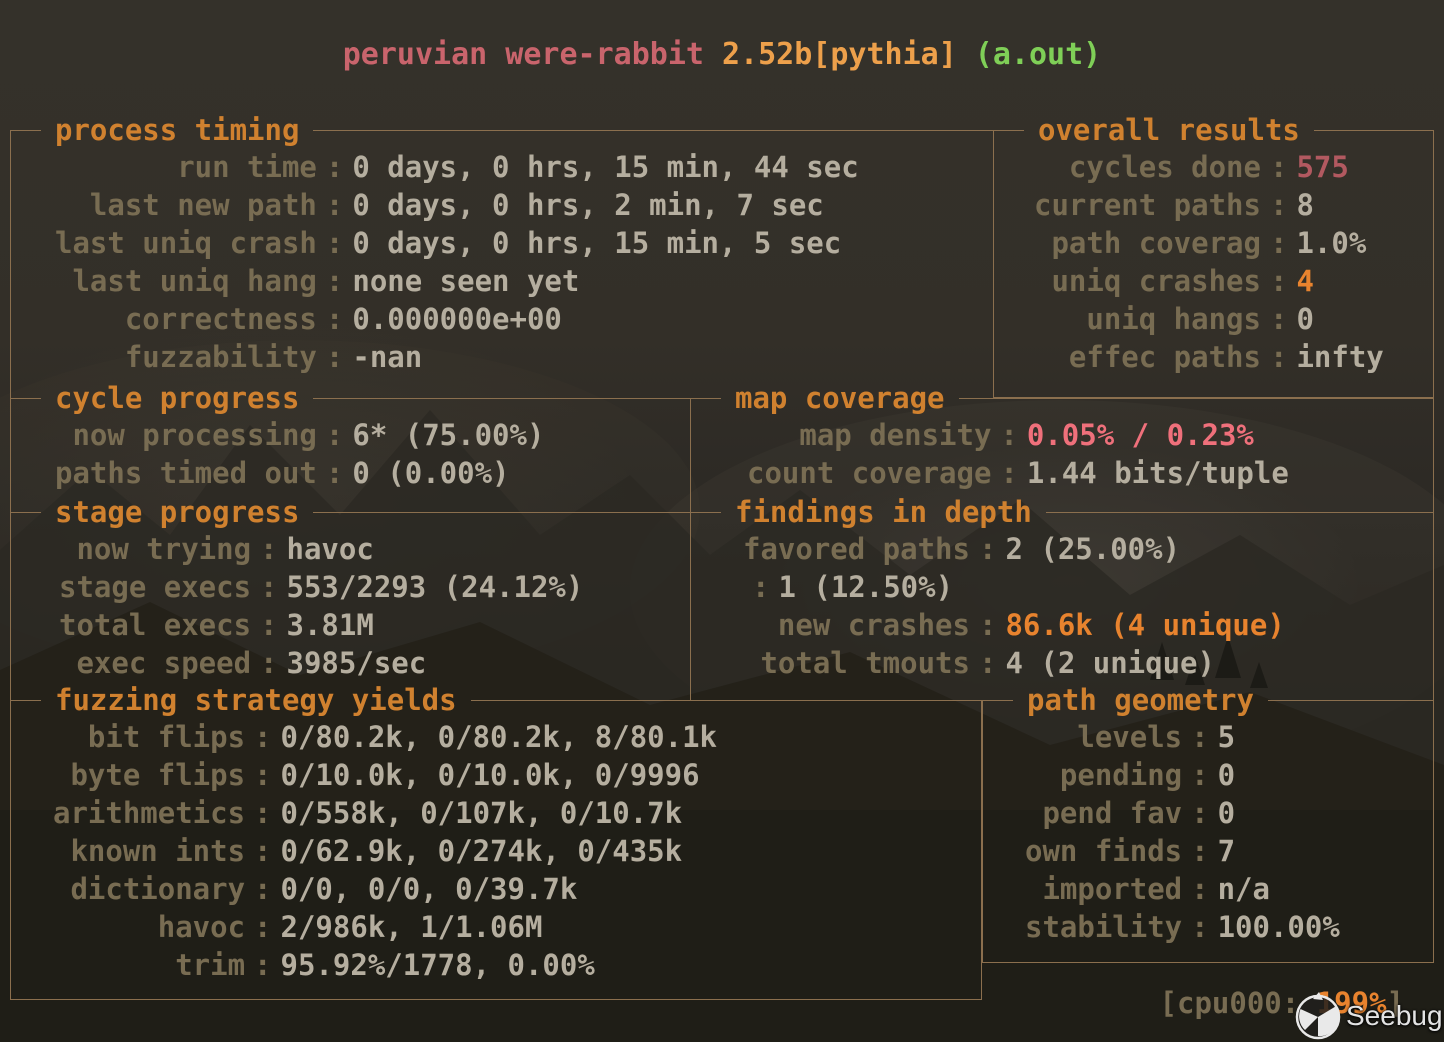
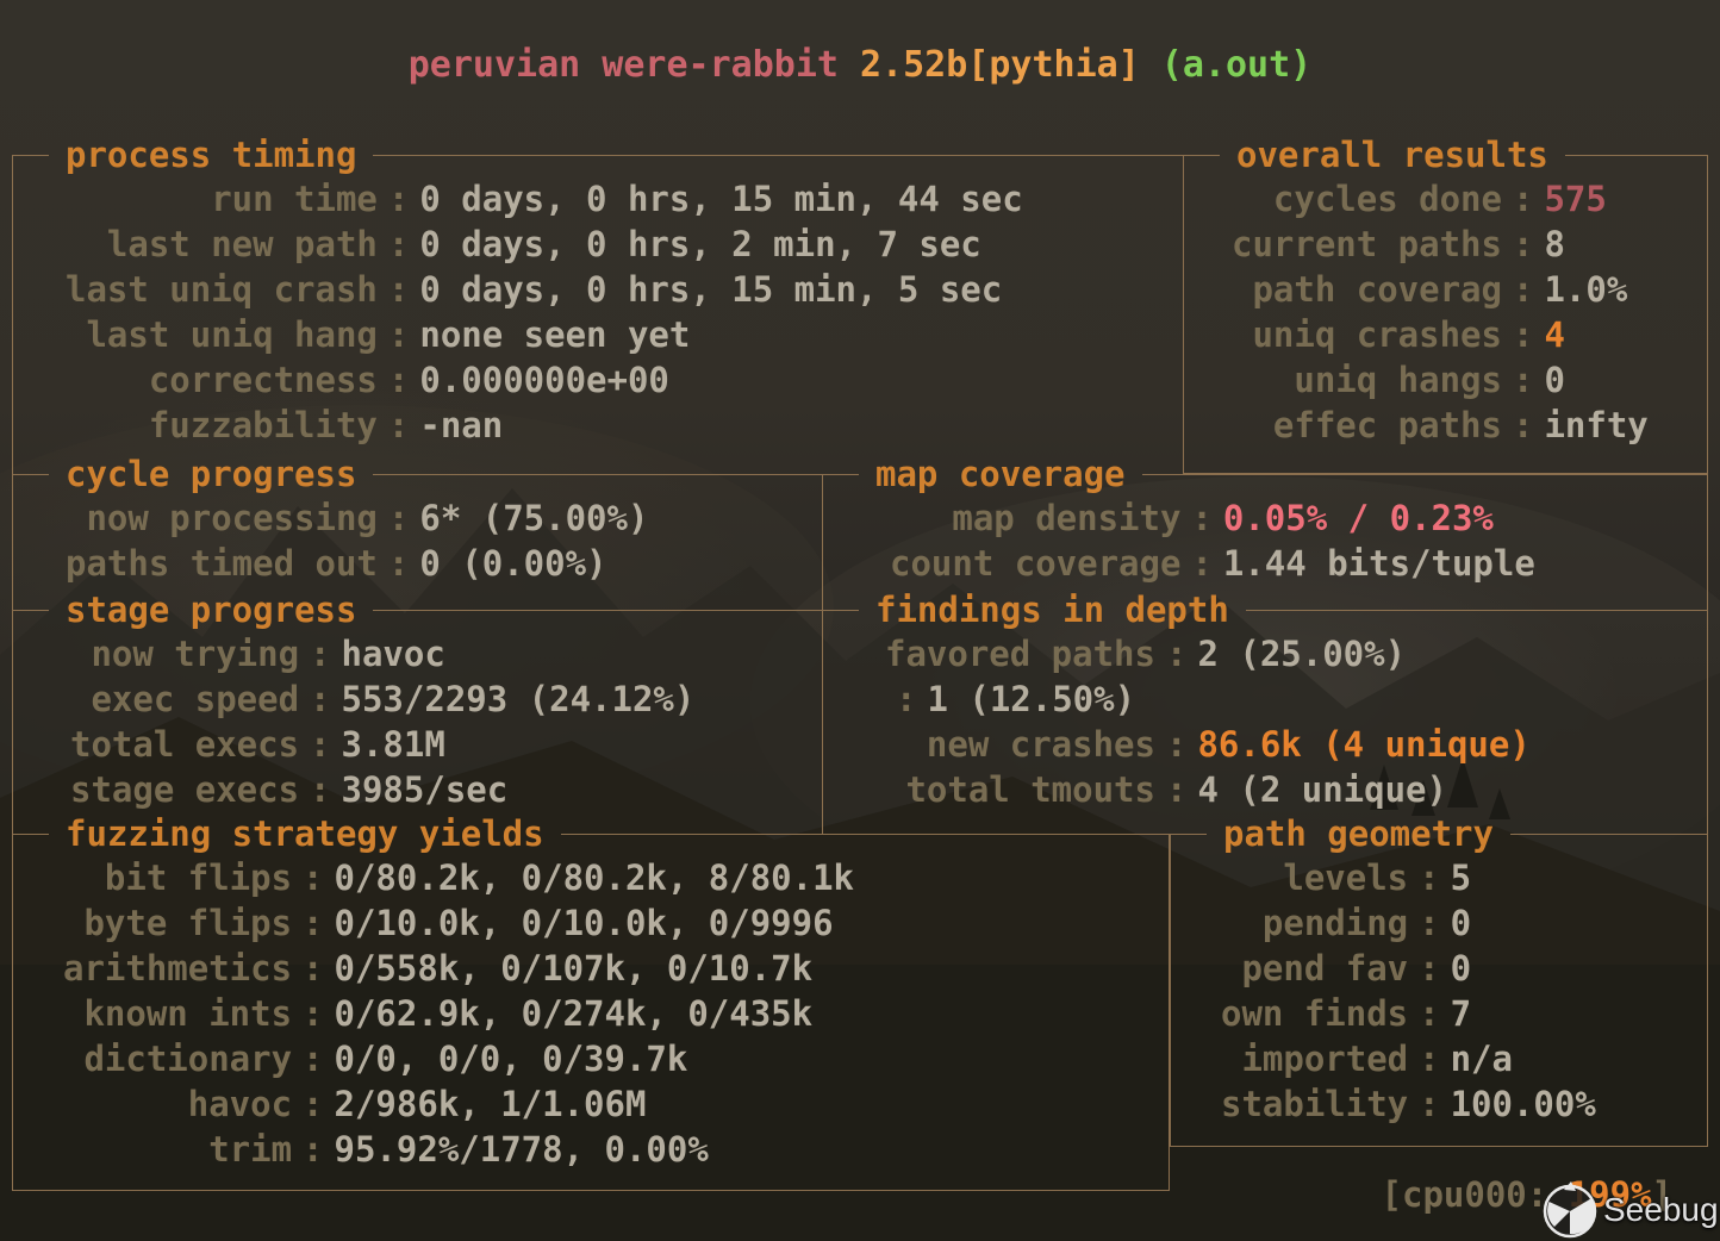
  peruvian were-rabbit 2.52b[pythia] (a.out)
  process timing
  run time
  :
  0 days, 0 hrs, 15 min, 44 sec
  last new path
  :
  0 days, 0 hrs, 2 min, 7 sec
  last uniq crash
  :
  0 days, 0 hrs, 15 min, 5 sec
  last uniq hang
  :
  none seen yet
  correctness
  :
  0.000000e+00
  fuzzability
  :
  -nan
  overall results
  cycles done
  :
  575
  current paths
  :
  8
  path coverag
  :
  1.0%
  uniq crashes
  :
  4
  uniq hangs
  :
  0
  effec paths
  :
  infty
  cycle progress
  now processing
  :
  6* (75.00%)
  paths timed out
  :
  0 (0.00%)
  map coverage
  map density
  :
  0.05% / 0.23%
  count coverage
  :
  1.44 bits/tuple
  stage progress
  now trying
  :
  havoc
- stage execs
+ exec speed
  :
  553/2293 (24.12%)
  total execs
  :
  3.81M
- exec speed
+ stage execs
  :
  3985/sec
  findings in depth
  favored paths
  :
  2 (25.00%)
  :
  1 (12.50%)
  new crashes
  :
  86.6k (4 unique)
  total tmouts
  :
  4 (2 unique)
  fuzzing strategy yields
  bit flips
  :
  0/80.2k, 0/80.2k, 8/80.1k
  byte flips
  :
  0/10.0k, 0/10.0k, 0/9996
  arithmetics
  :
  0/558k, 0/107k, 0/10.7k
  known ints
  :
  0/62.9k, 0/274k, 0/435k
  dictionary
  :
  0/0, 0/0, 0/39.7k
  havoc
  :
  2/986k, 1/1.06M
  trim
  :
  95.92%/1778, 0.00%
  path geometry
  levels
  :
  5
  pending
  :
  0
  pend fav
  :
  0
  own finds
  :
  7
  imported
  :
  n/a
  stability
  :
  100.00%
  [cpu000: 199%]
  Seebug
